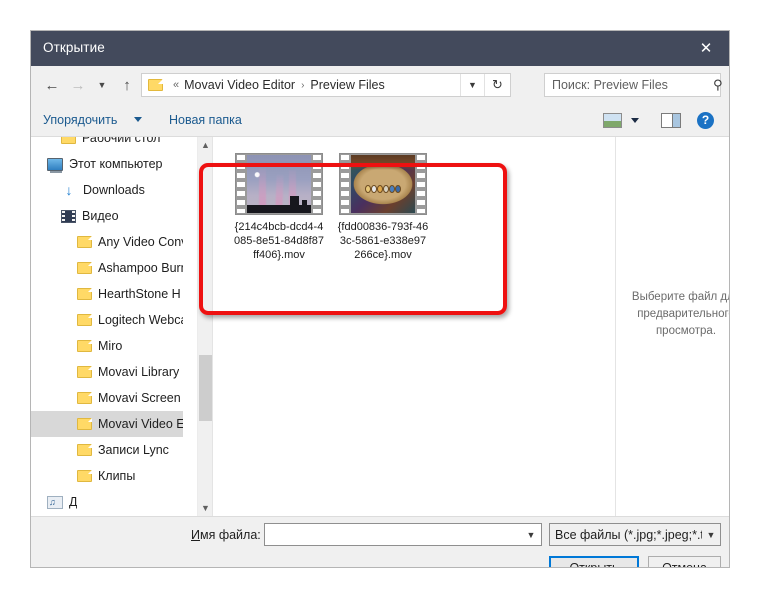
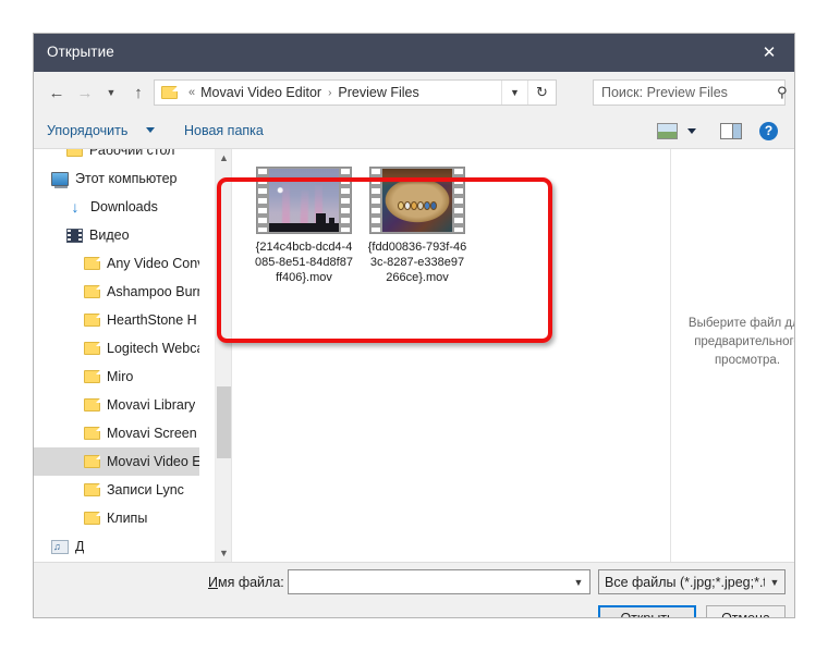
  Открытие
  ✕
  ←
  →
  ▼
  ↑
  «
  Movavi Video Editor
  ›
  Preview Files
  ▼
  ↻
  Поиск: Preview Files
  ⚲
  Упорядочить
  Новая папка
  ?
  Рабочий стол
  Этот компьютер
  ↓
  Downloads
  Видео
  HearthStone H
  Logitech Webc
  Miro
  Movavi Library
  Movavi Screen
  Movavi Video E
  Записи Lync
  Клипы
  ♫
  Д
  ▲
  ▼
  {214c4bcb-dcd4-4085-8e51-84d8f87ff406}.mov
- {fdd00836-793f-463c-5861-e338e97266ce}.mov
+ {fdd00836-793f-463c-8287-e338e97266ce}.mov
  Выберите файл д предварительног просмотра.
  Имя файла:
  ▼
  Все файлы (*.jpg;*.jpeg;*.
  ▼
